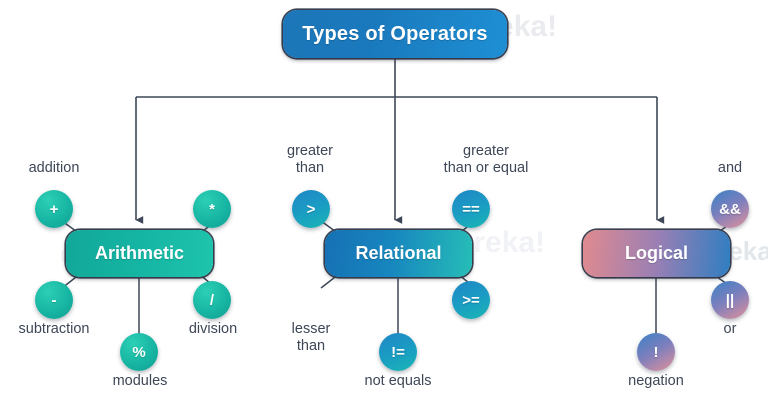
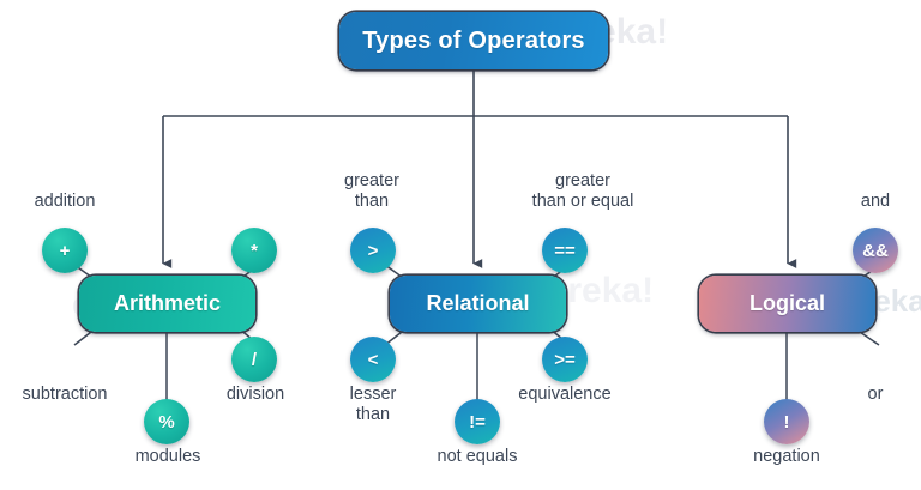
  Types of Operators
  Arithmetic
  addition
  +
  *
- -
  subtraction
  /
  division
  %
  modules
  Relational
  greater
  than
  >
  greater
  than or equal
  ==
+ <
  lesser
  than
  >=
+ equivalence
  !=
  not equals
  Logical
  and
  &&
- ||
  or
  !
  negation
